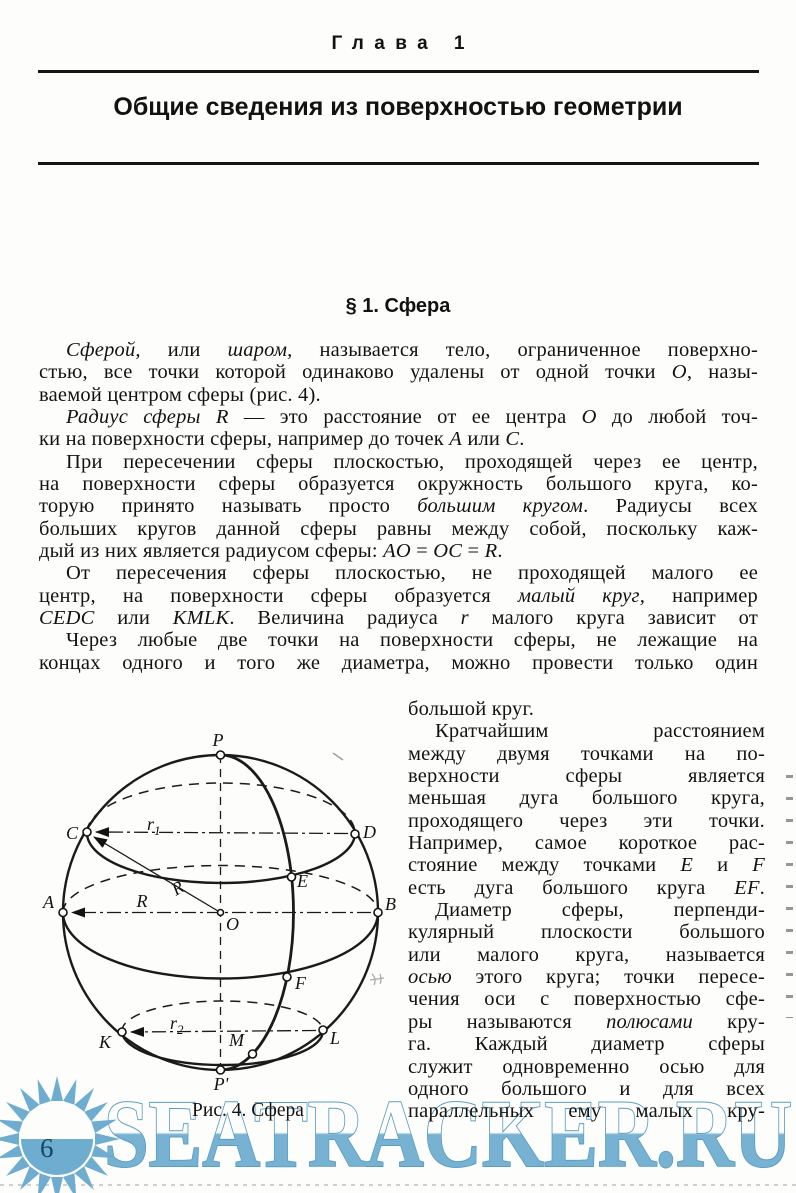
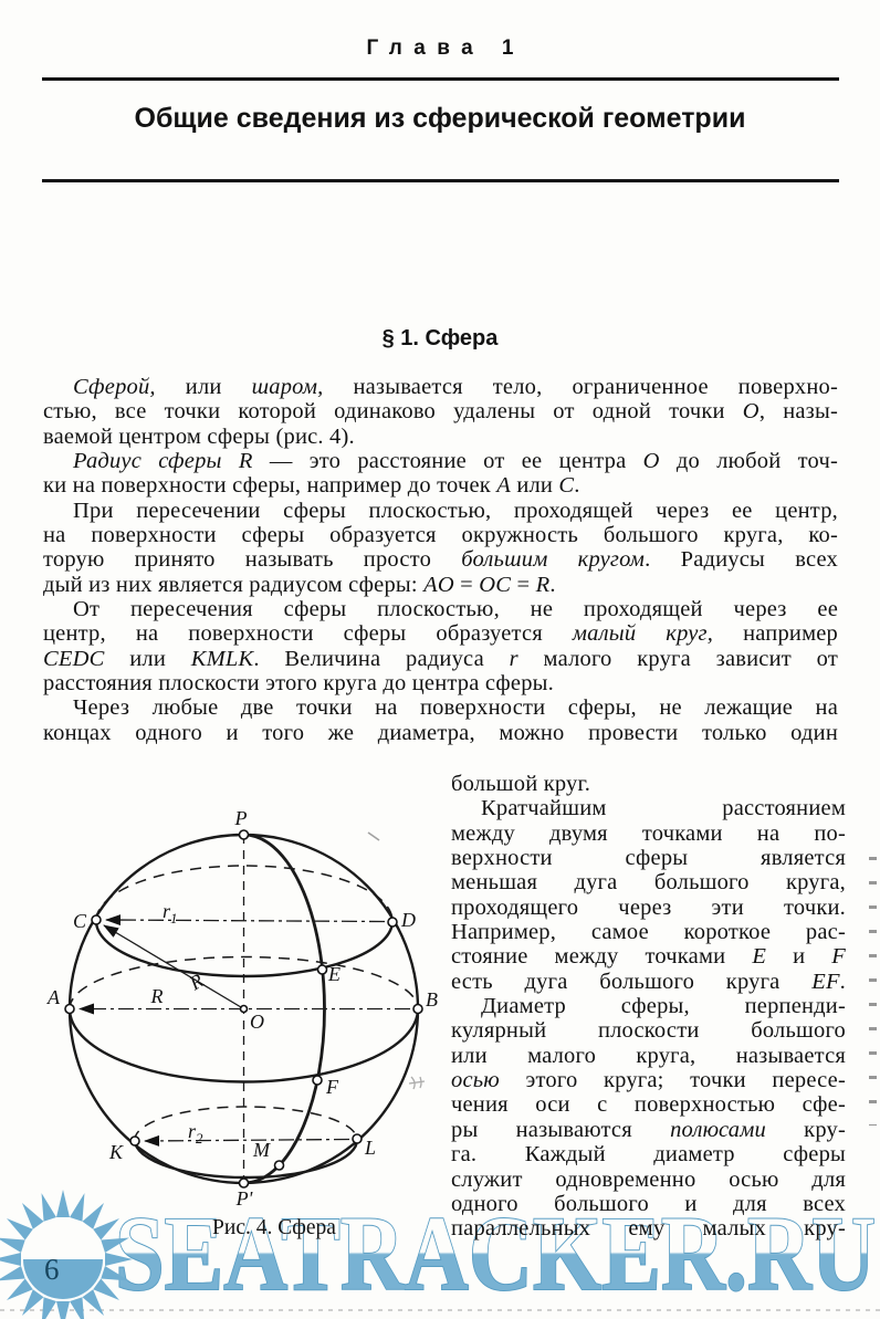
  Глава 1
- Общие сведения из поверхностью геометрии
+ Общие сведения из сферической геометрии
  § 1. Сфера
  Сферой, или шаром, называется тело, ограниченное поверхно-
  стью, все точки которой одинаково удалены от одной точки O, назы-
  ваемой центром сферы (рис. 4).
  Радиус сферы R — это расстояние от ее центра O до любой точ-
  ки на поверхности сферы, например до точек A или C.
  При пересечении сферы плоскостью, проходящей через ее центр,
  на поверхности сферы образуется окружность большого круга, ко-
  торую принято называть просто большим кругом. Радиусы всех
- больших кругов данной сферы равны между собой, поскольку каж-
  дый из них является радиусом сферы: AO = OC = R.
- От пересечения сферы плоскостью, не проходящей малого ее
+ От пересечения сферы плоскостью, не проходящей через ее
  центр, на поверхности сферы образуется малый круг, например
  CEDC или KMLK. Величина радиуса r малого круга зависит от
+ расстояния плоскости этого круга до центра сферы.
  Через любые две точки на поверхности сферы, не лежащие на
  концах одного и того же диаметра, можно провести только один
  большой круг.
  Кратчайшим расстоянием
  между двумя точками на по-
  верхности сферы является
  меньшая дуга большого круга,
  проходящего через эти точки.
  Например, самое короткое рас-
  стояние между точками E и F
  есть дуга большого круга EF.
  Диаметр сферы, перпенди-
  кулярный плоскости большого
  или малого круга, называется
  осью этого круга; точки пересе-
  чения оси с поверхностью сфе-
  ры называются полюсами кру-
  га. Каждый диаметр сферы
  служит одновременно осью для
  одного большого и для всех
  параллельных ему малых кру-
  P
  C
  r1
  D
  E
  A
  R
  O
  B
  F
  K
  r2
  M
  L
  P'
  Рис. 4. Сфера
  SEATRACKER.RU
  6
